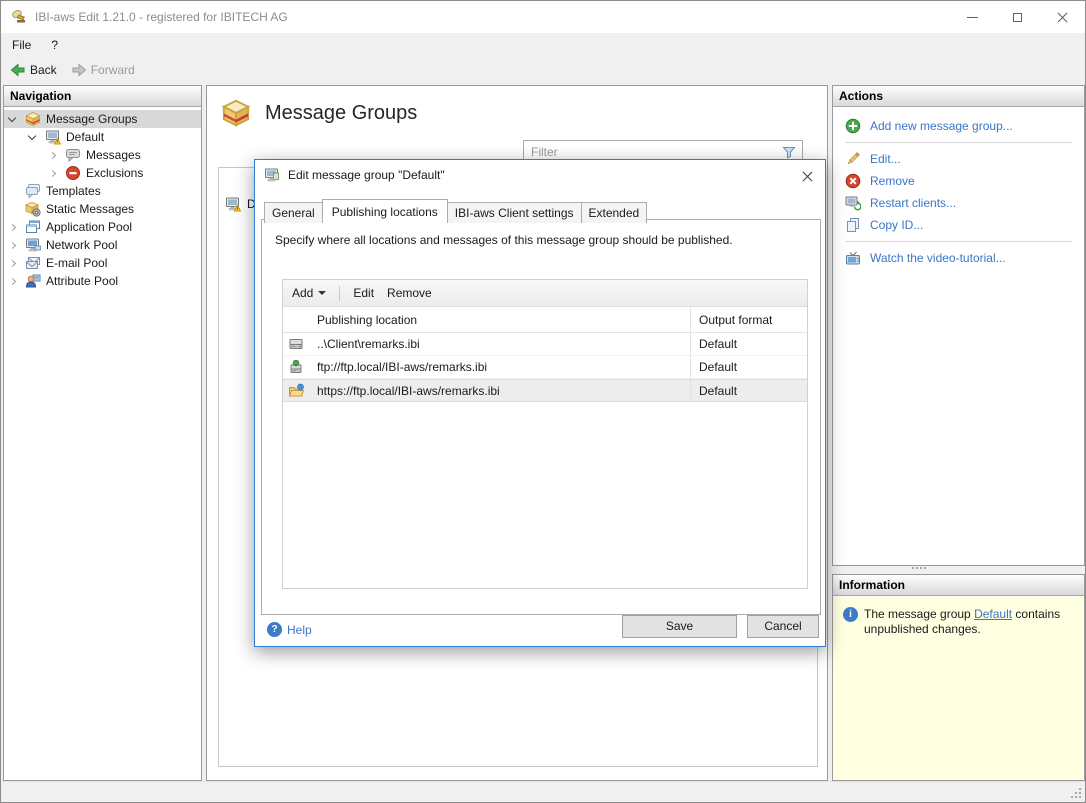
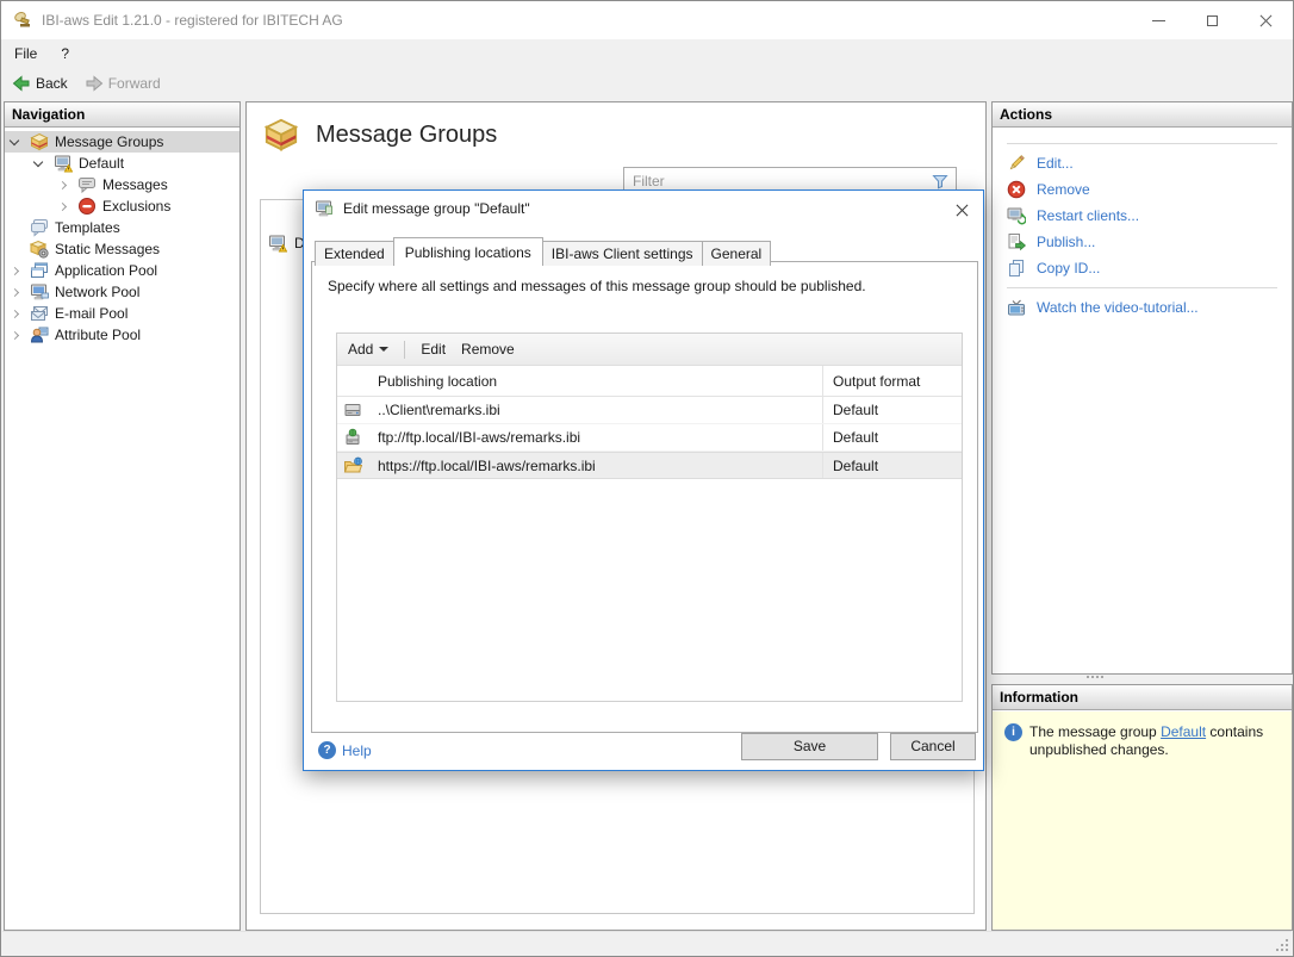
  IBI-aws Edit 1.21.0 - registered for IBITECH AG
  File
  ?
  Back
  Forward
  Navigation
  Message Groups
  Default
  Messages
  Exclusions
  Templates
  Static Messages
  Application Pool
  Network Pool
  E-mail Pool
  Attribute Pool
  Message Groups
  Filter
  Actions
- Add new message group...
  Edit...
  Remove
  Restart clients...
+ Publish...
  Copy ID...
  Watch the video-tutorial...
  Information
  i
  The message group Default contains unpublished changes.
  Edit message group "Default"
- General
+ Extended
  Publishing locations
  IBI-aws Client settings
- Extended
+ General
- Specify where all locations and messages of this message group should be published.
+ Specify where all settings and messages of this message group should be published.
  Add
  Edit
  Remove
  Publishing location
  Output format
  ..\Client\remarks.ibi
  Default
  ftp://ftp.local/IBI-aws/remarks.ibi
  Default
  https://ftp.local/IBI-aws/remarks.ibi
  Default
  ?
  Help
  Save
  Cancel
